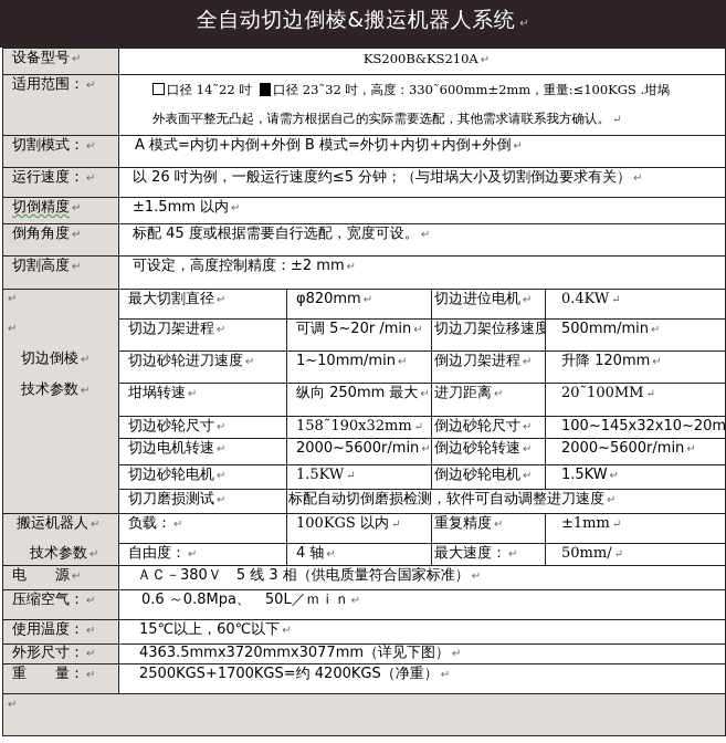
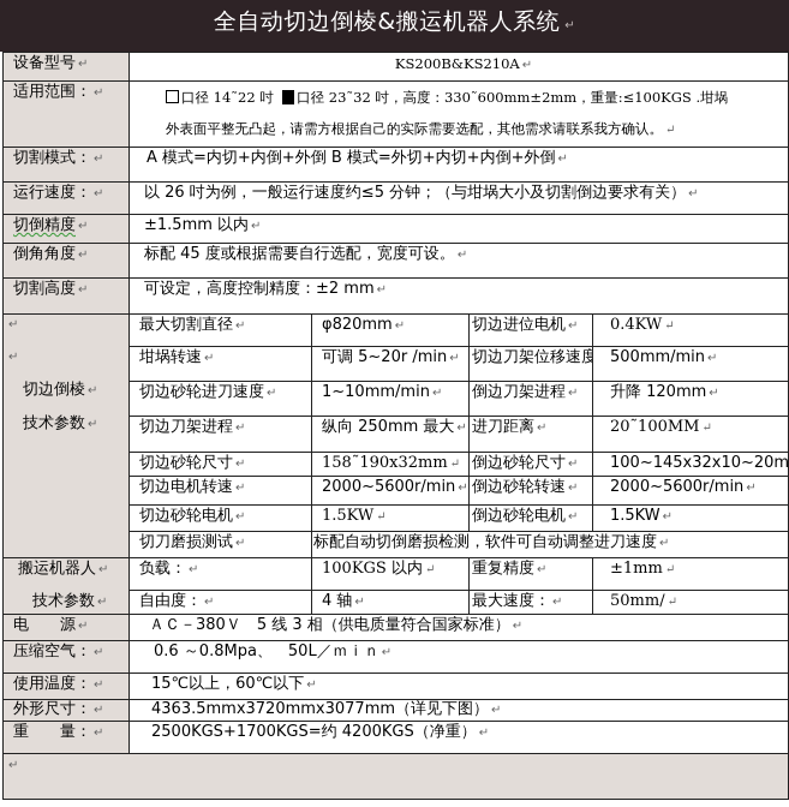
  全自动切边倒棱&搬运机器人系统 ↵
  设备型号 ↵	KS200B&KS210A ↵
  适用范围： ↵	口径 14˜22 吋 口径 23˜32 吋，高度：330˜600mm±2mm，重量:≤100KGS .坩埚 外表面平整无凸起，请需方根据自己的实际需要选配，其他需求请联系我方确认。 ↵
  切割模式： ↵	A 模式=内切+内倒+外倒 B 模式=外切+内切+内倒+外倒 ↵
  运行速度： ↵	以 26 吋为例，一般运行速度约≤5 分钟；（与坩埚大小及切割倒边要求有关） ↵
  切倒精度 ↵	±1.5mm 以内 ↵
  倒角角度 ↵	标配 45 度或根据需要自行选配，宽度可设。 ↵
  切割高度 ↵	可设定，高度控制精度：±2 mm ↵
  ↵ ↵ 切边倒棱 ↵ 技术参数 ↵	最大切割直径 ↵	φ820mm ↵	切边进位电机 ↵	0.4KW ↵
- 切边刀架进程 ↵	可调 5~20r /min ↵	切边刀架位移速度	500mm/min ↵
+ 坩埚转速 ↵	可调 5~20r /min ↵	切边刀架位移速度	500mm/min ↵
  切边砂轮进刀速度 ↵	1~10mm/min ↵	倒边刀架进程 ↵	升降 120mm ↵
- 坩埚转速 ↵	纵向 250mm 最大 ↵	进刀距离 ↵	20˜100MM ↵
+ 切边刀架进程 ↵	纵向 250mm 最大 ↵	进刀距离 ↵	20˜100MM ↵
  切边砂轮尺寸 ↵	158˜190x32mm ↵	倒边砂轮尺寸 ↵	100~145x32x10~20m
  切边电机转速 ↵	2000~5600r/min ↵	倒边砂轮转速 ↵	2000~5600r/min ↵
  切边砂轮电机 ↵	1.5KW ↵	倒边砂轮电机 ↵	1.5KW ↵
  切刀磨损测试 ↵	标配自动切倒磨损检测，软件可自动调整进刀速度 ↵
  搬运机器人 ↵ 技术参数 ↵	负载： ↵	100KGS 以内 ↵	重复精度 ↵	±1mm ↵
  自由度： ↵	4 轴 ↵	最大速度： ↵	50mm/ ↵
  电 源 ↵	ＡＣ－380Ｖ 5 线 3 相（供电质量符合国家标准） ↵
  压缩空气： ↵	0.6 ～0.8Mpa、 50L／ｍｉｎ ↵
  使用温度： ↵	15℃以上，60℃以下 ↵
  外形尺寸： ↵	4363.5mmx3720mmx3077mm（详见下图） ↵
  重 量： ↵	2500KGS+1700KGS=约 4200KGS（净重） ↵
  ↵
